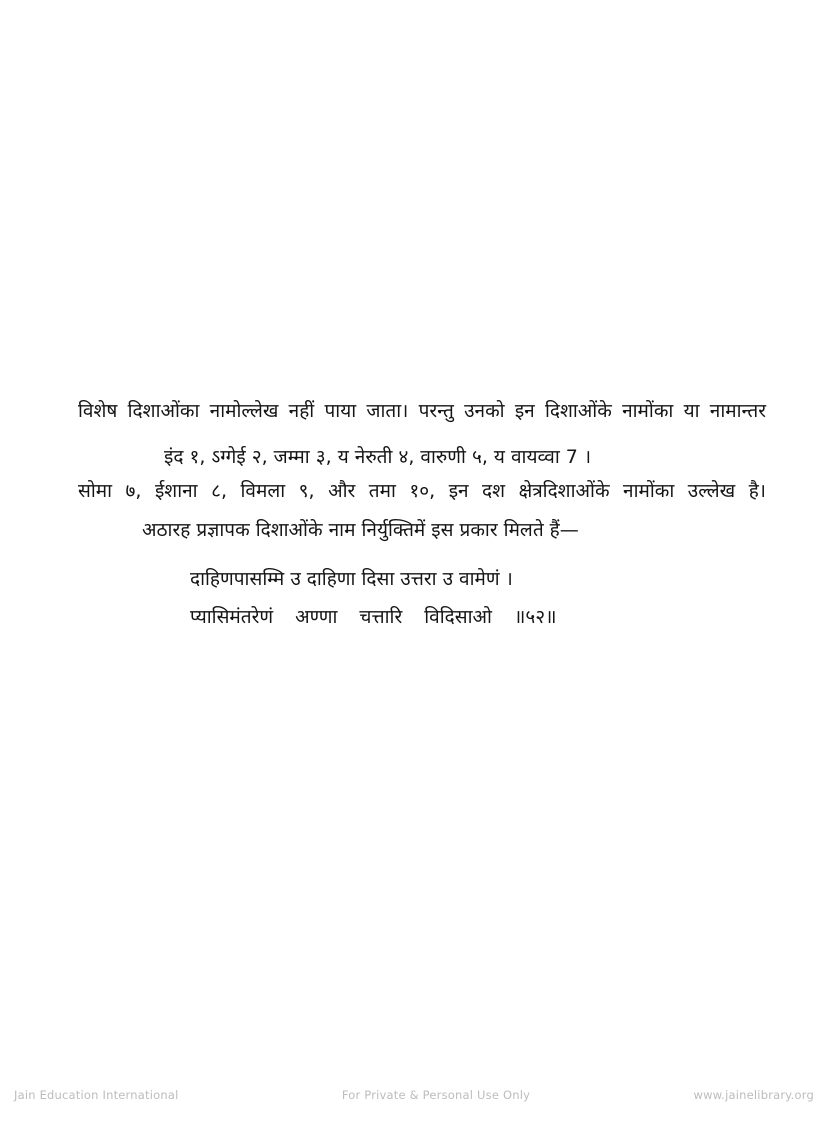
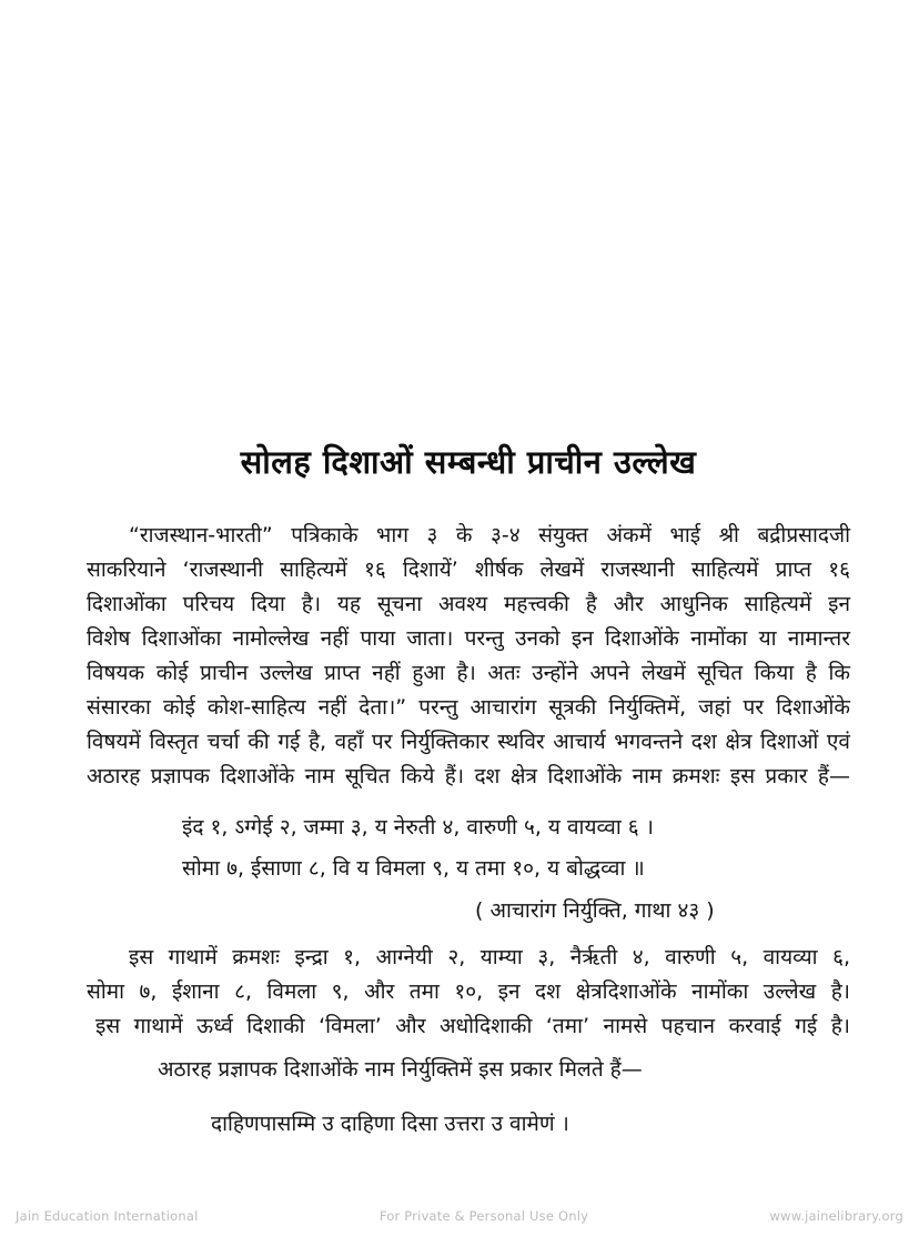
+ सोलह दिशाओं सम्बन्धी प्राचीन उल्लेख
+ “राजस्थान-भारती” पत्रिकाके भाग ३ के ३-४ संयुक्त अंकमें भाई श्री बद्रीप्रसादजी
+ साकरियाने ‘राजस्थानी साहित्यमें १६ दिशायें’ शीर्षक लेखमें राजस्थानी साहित्यमें प्राप्त १६
+ दिशाओंका परिचय दिया है। यह सूचना अवश्य महत्त्वकी है और आधुनिक साहित्यमें इन
  विशेष दिशाओंका नामोल्लेख नहीं पाया जाता। परन्तु उनको इन दिशाओंके नामोंका या नामान्तर
+ विषयक कोई प्राचीन उल्लेख प्राप्त नहीं हुआ है। अतः उन्होंने अपने लेखमें सूचित किया है कि
+ संसारका कोई कोश-साहित्य नहीं देता।” परन्तु आचारांग सूत्रकी निर्युक्तिमें, जहां पर दिशाओंके
+ विषयमें विस्तृत चर्चा की गई है, वहाँ पर निर्युक्तिकार स्थविर आचार्य भगवन्तने दश क्षेत्र दिशाओं एवं
+ अठारह प्रज्ञापक दिशाओंके नाम सूचित किये हैं। दश क्षेत्र दिशाओंके नाम क्रमशः इस प्रकार हैं—
- इंद १, ऽग्गेई २, जम्मा ३, य नेरुती ४, वारुणी ५, य वायव्वा 7 ।
+ इंद १, ऽग्गेई २, जम्मा ३, य नेरुती ४, वारुणी ५, य वायव्वा ६ ।
+ सोमा ७, ईसाणा ८, वि य विमला ९, य तमा १०, य बोद्धव्वा ॥
+ ( आचारांग निर्युक्ति, गाथा ४३ )
+ इस गाथामें क्रमशः इन्द्रा १, आग्नेयी २, याम्या ३, नैर्ऋती ४, वारुणी ५, वायव्या ६,
  सोमा ७, ईशाना ८, विमला ९, और तमा १०, इन दश क्षेत्रदिशाओंके नामोंका उल्लेख है।
+ इस गाथामें ऊर्ध्व दिशाकी ‘विमला’ और अधोदिशाकी ‘तमा’ नामसे पहचान करवाई गई है।
  अठारह प्रज्ञापक दिशाओंके नाम निर्युक्तिमें इस प्रकार मिलते हैं—
  दाहिणपासम्मि उ दाहिणा दिसा उत्तरा उ वामेणं ।
- प्यासिमंतरेणं अण्णा चत्तारि विदिसाओ ॥५२॥
  Jain Education International
  For Private & Personal Use Only
  www.jainelibrary.org
